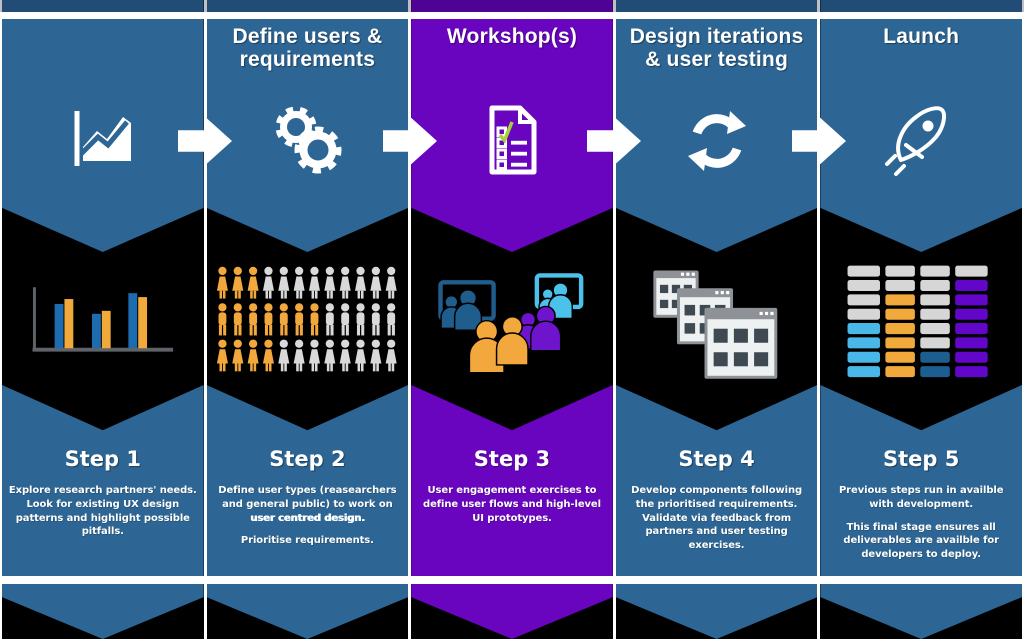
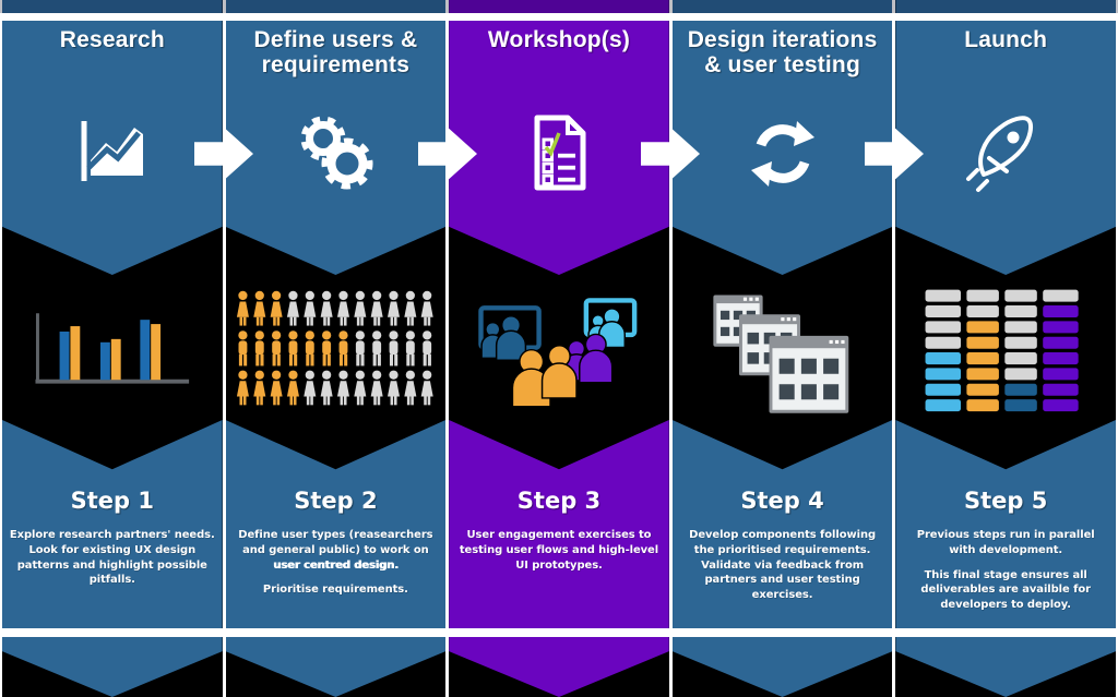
+ Research
  Step 1
  Explore research partners' needs. Look for existing UX design patterns and highlight possible pitfalls.
  Define users & requirements
  Step 2
  Define user types (reasearchers and general public) to work on user centred design.
  Prioritise requirements.
  Workshop(s)
  Step 3
- User engagement exercises to define user flows and high-level UI prototypes.
+ User engagement exercises to testing user flows and high-level UI prototypes.
  Design iterations & user testing
  Step 4
  Develop components following the prioritised requirements. Validate via feedback from partners and user testing exercises.
  Launch
  Step 5
- Previous steps run in availble with development.
+ Previous steps run in parallel with development.
  This final stage ensures all deliverables are availble for developers to deploy.
